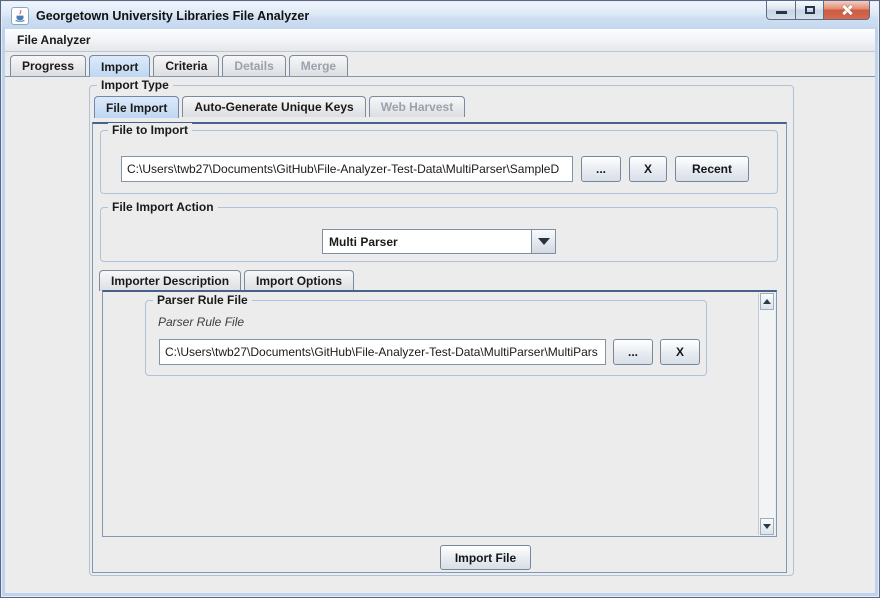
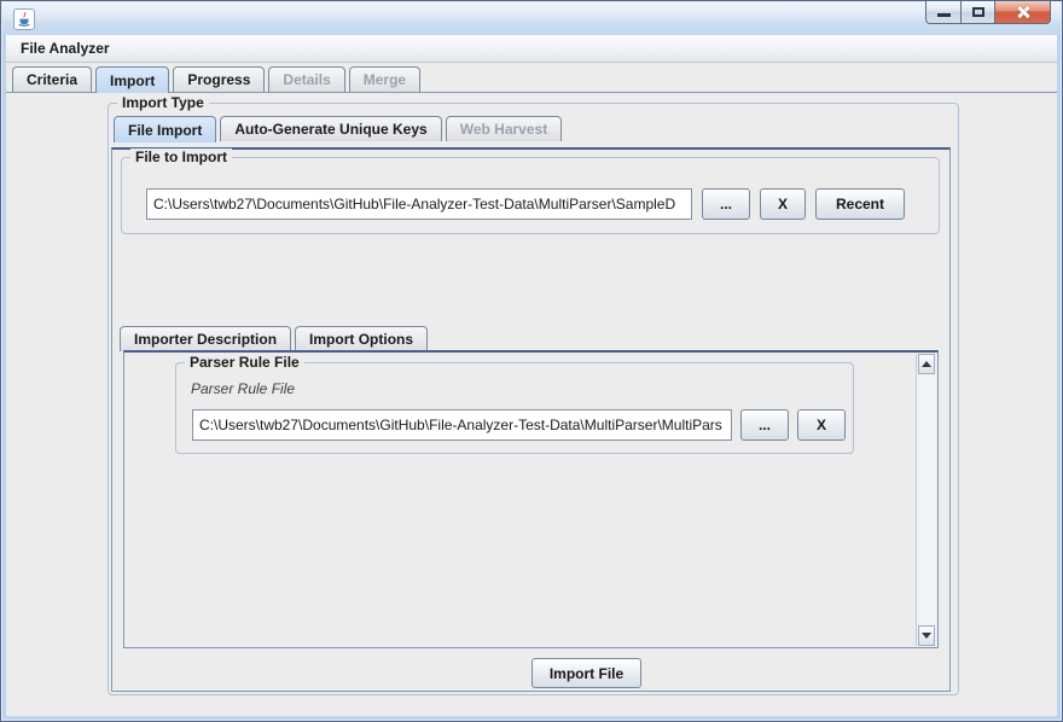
- Georgetown University Libraries File Analyzer
  File Analyzer
- Progress
+ Criteria
  Import
- Criteria
+ Progress
  Details
  Merge
  Import Type
  File Import
  Auto-Generate Unique Keys
  Web Harvest
  File to Import
  C:\Users\twb27\Documents\GitHub\File-Analyzer-Test-Data\MultiParser\SampleD
  ...
  X
  Recent
- File Import Action
- Multi Parser
  Importer Description
  Import Options
  Parser Rule File
  Parser Rule File
  C:\Users\twb27\Documents\GitHub\File-Analyzer-Test-Data\MultiParser\MultiPars
  ...
  X
  Import File
